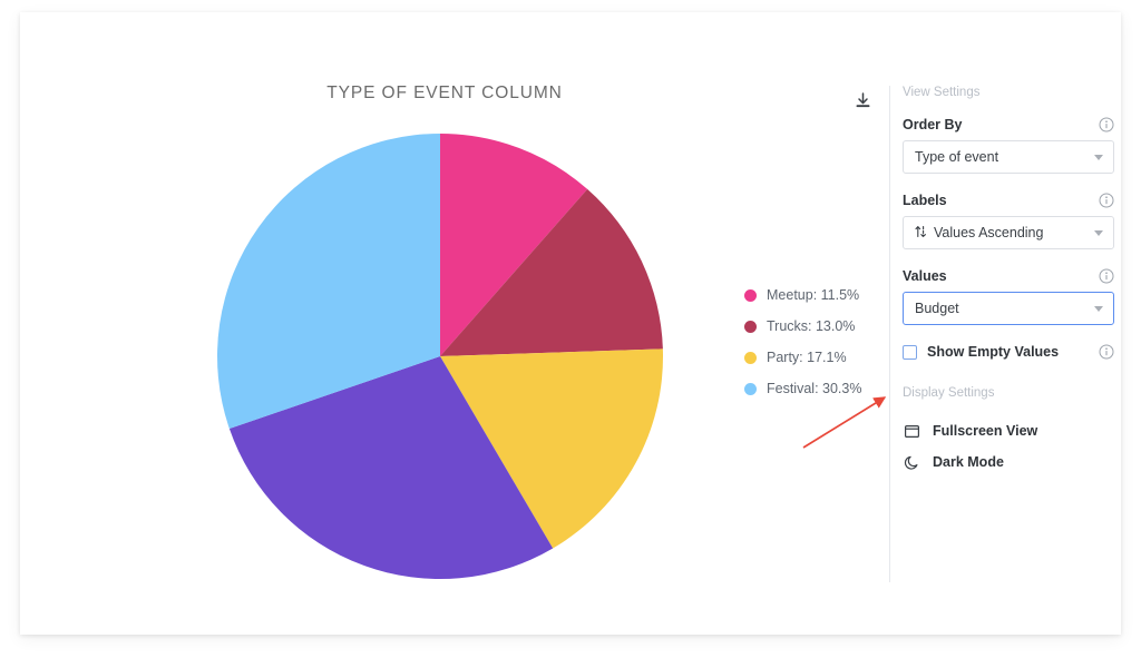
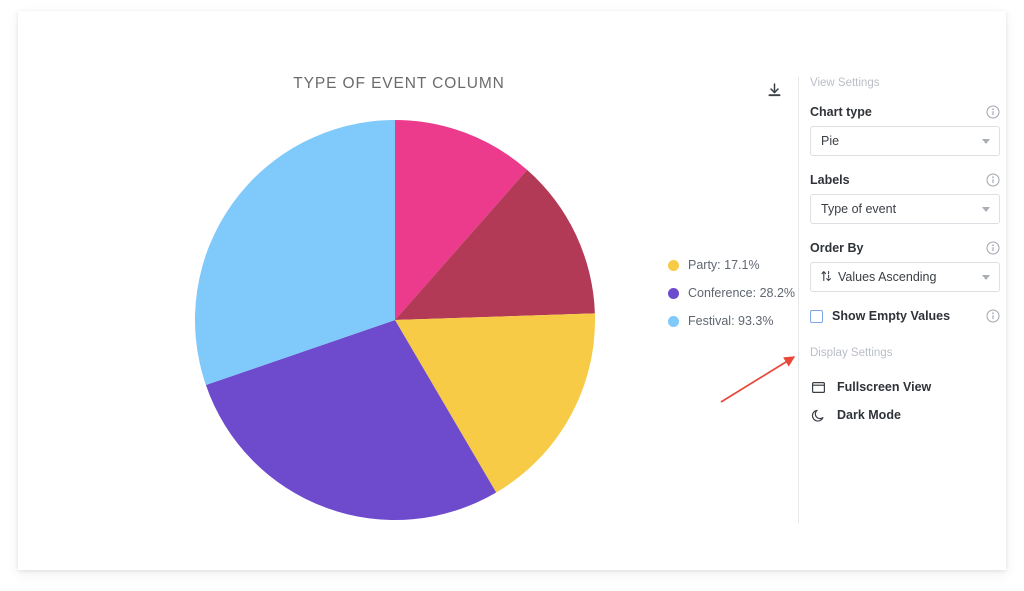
  TYPE OF EVENT COLUMN
- Meetup: 11.5%
- Trucks: 13.0%
  Party: 17.1%
+ Conference: 28.2%
- Festival: 30.3%
+ Festival: 93.3%
  View Settings
+ Chart type
+ Pie
- Order By
+ Labels
  Type of event
- Labels
+ Order By
  Values Ascending
- Values
- Budget
  Show Empty Values
  Display Settings
  Fullscreen View
  Dark Mode
